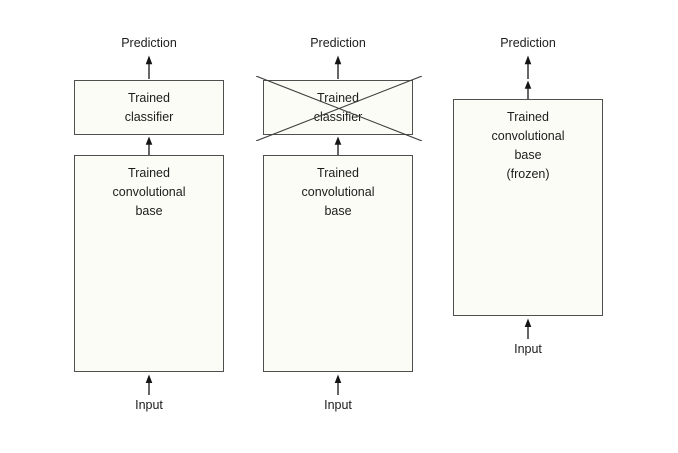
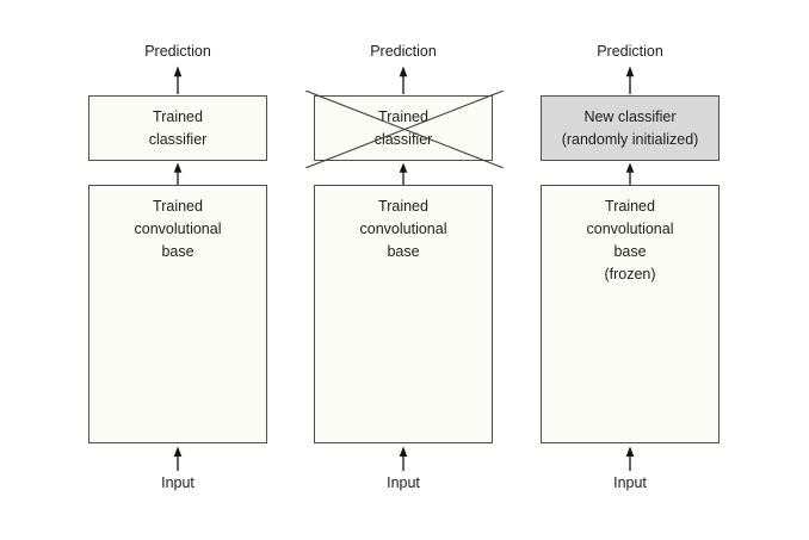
  Prediction
  Trained
  classifier
  Trained
  convolutional
  base
  Input
  Prediction
  Trained
  classifie
  Trained
  convolutional
  base
  Input
  Prediction
+ New classifier
+ (randomly initialized)
  Trained
  convolutional
  base
  (frozen)
  Input
